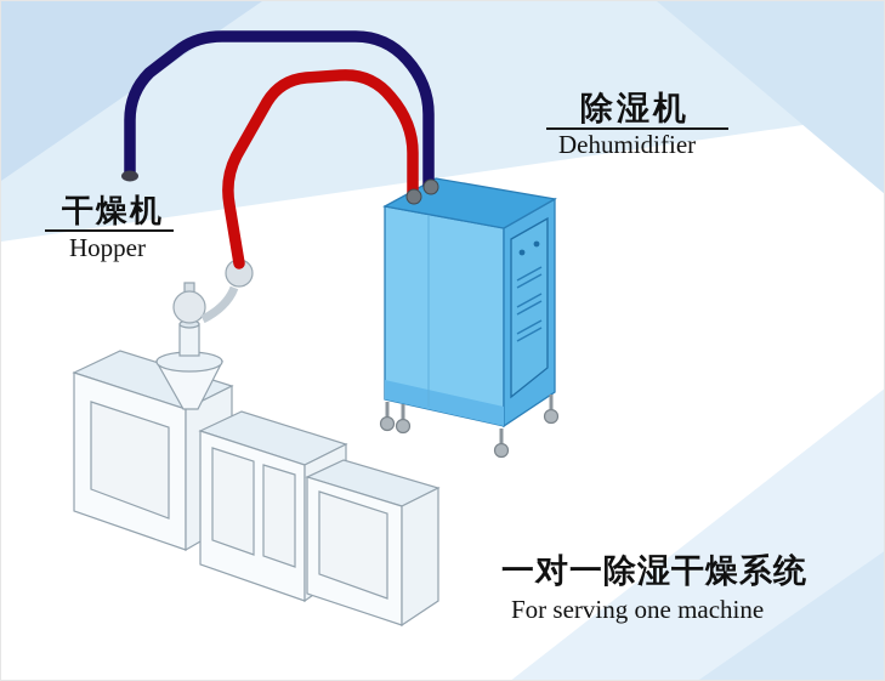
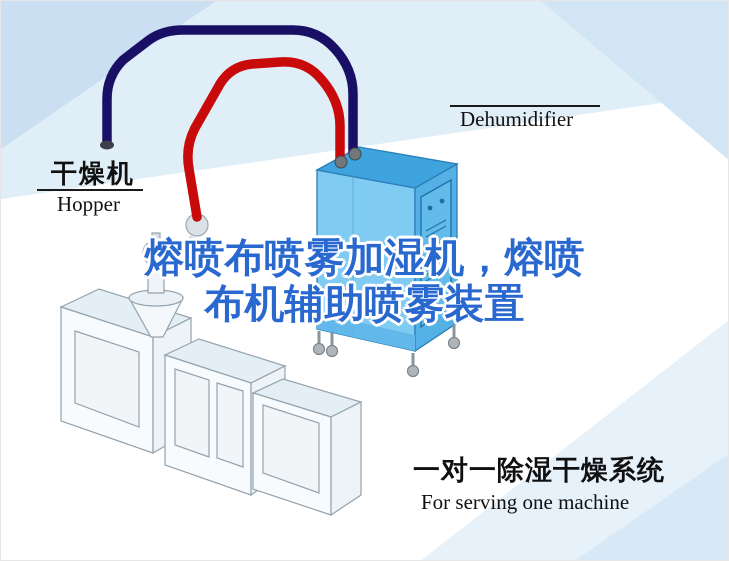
  干燥机
  Hopper
- 除湿机
  Dehumidifier
+ 熔喷布喷雾加湿机，熔喷
+ 布机辅助喷雾装置
  一对一除湿干燥系统
  For serving one machine
